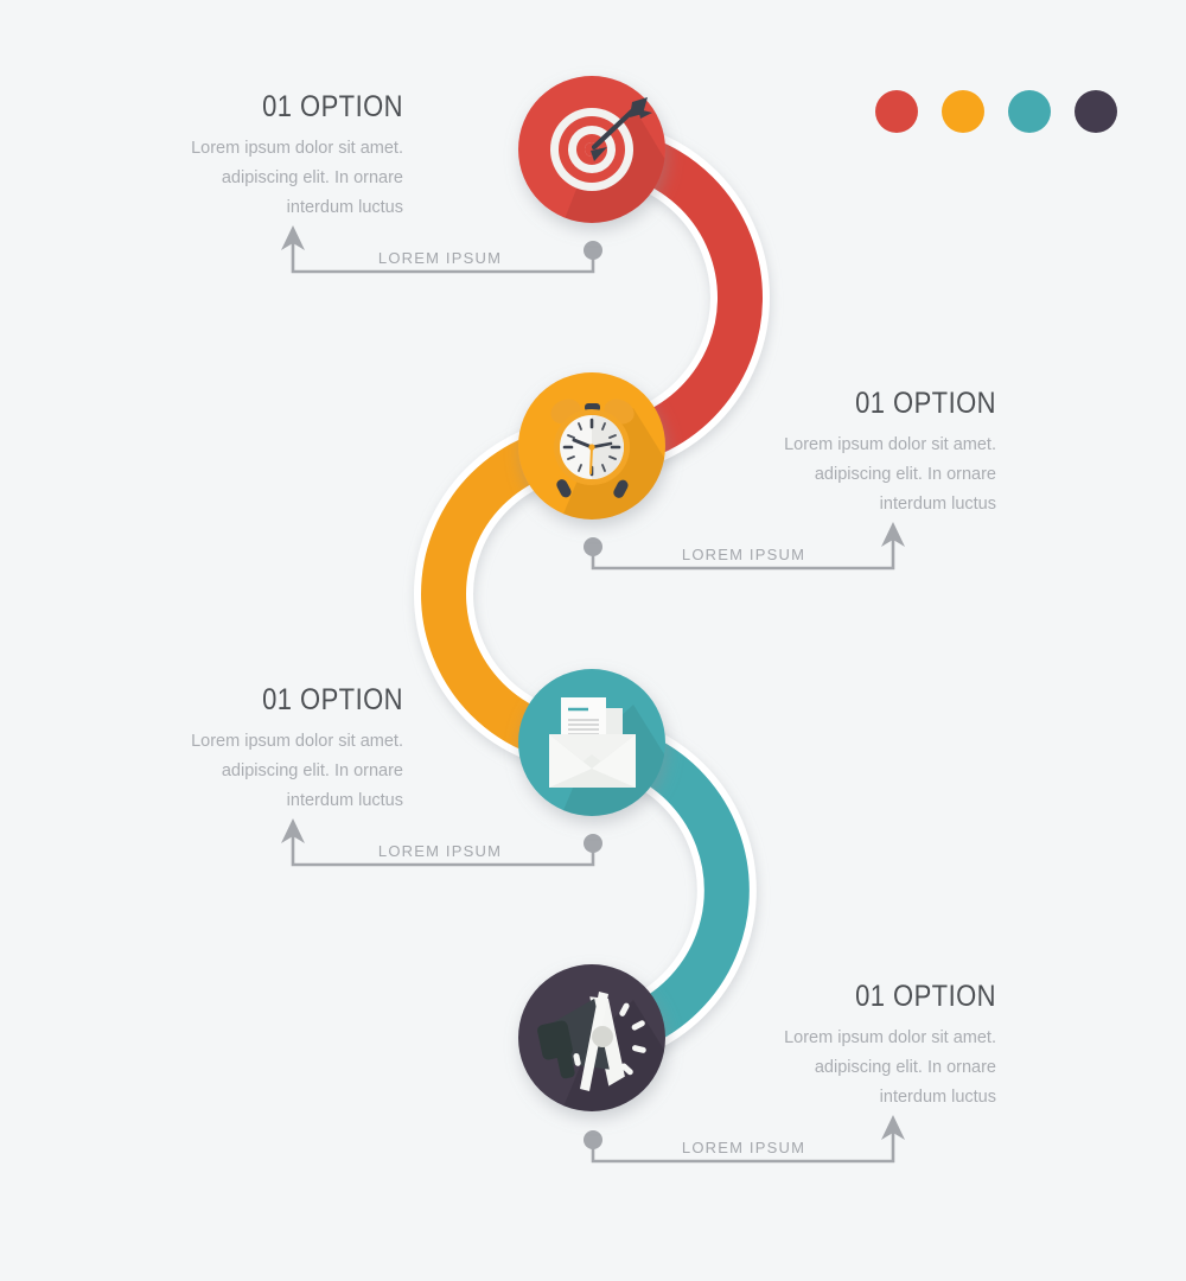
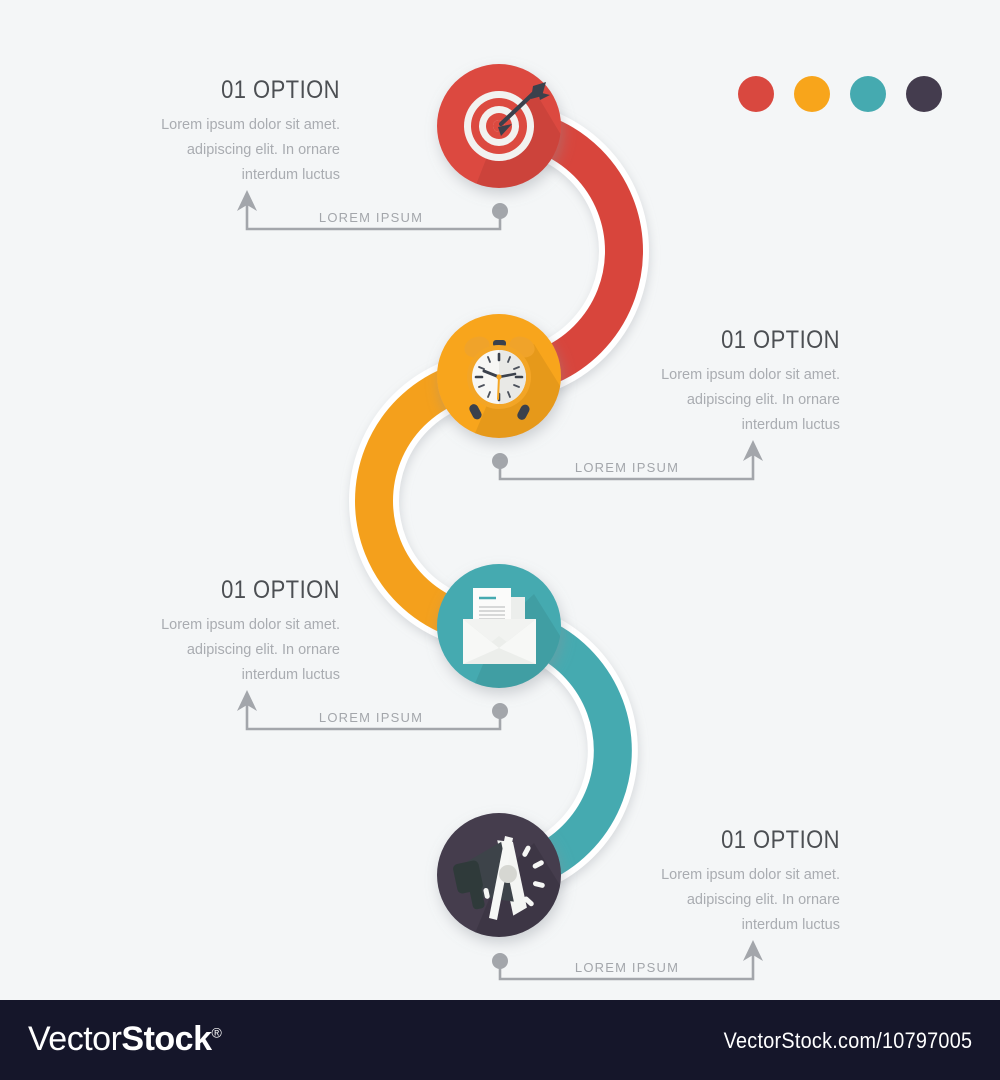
  LOREM IPSUM
  LOREM IPSUM
  LOREM IPSUM
  LOREM IPSUM
  01 OPTION
  Lorem ipsum dolor sit amet.
  adipiscing elit. In ornare
  interdum luctus
  01 OPTION
  Lorem ipsum dolor sit amet.
  adipiscing elit. In ornare
  interdum luctus
  01 OPTION
  Lorem ipsum dolor sit amet.
  adipiscing elit. In ornare
  interdum luctus
  01 OPTION
  Lorem ipsum dolor sit amet.
  adipiscing elit. In ornare
  interdum luctus
+ VectorStock®
+ VectorStock.com/10797005
